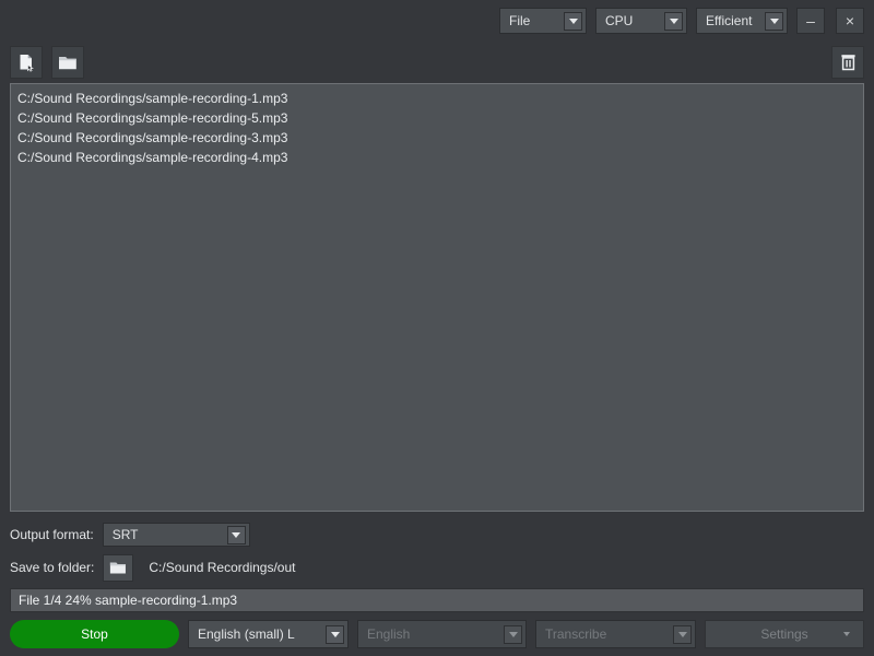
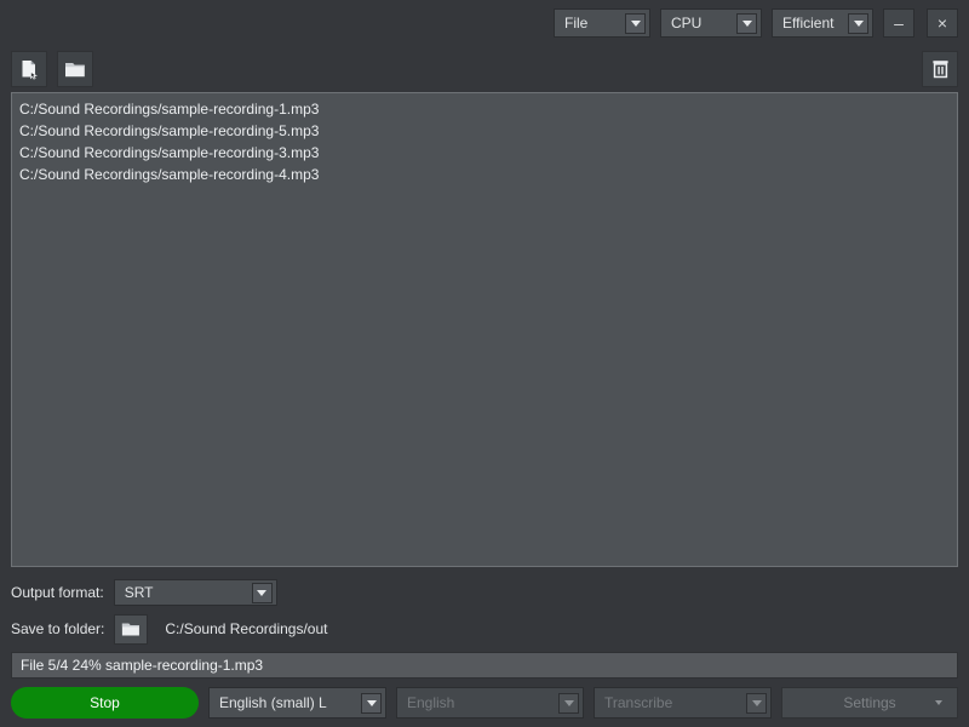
  File
  CPU
  Efficient
  –
  ×
  C:/Sound Recordings/sample-recording-1.mp3
  C:/Sound Recordings/sample-recording-5.mp3
  C:/Sound Recordings/sample-recording-3.mp3
  C:/Sound Recordings/sample-recording-4.mp3
  Output format:
  SRT
  Save to folder:
  C:/Sound Recordings/out
- File 1/4 24% sample-recording-1.mp3
+ File 5/4 24% sample-recording-1.mp3
  Stop
  English (small) L
  English
  Transcribe
  Settings
